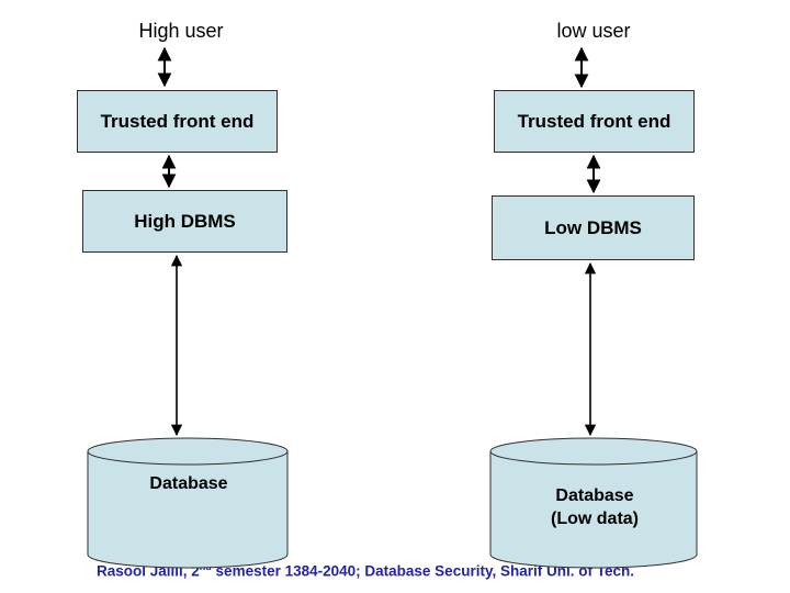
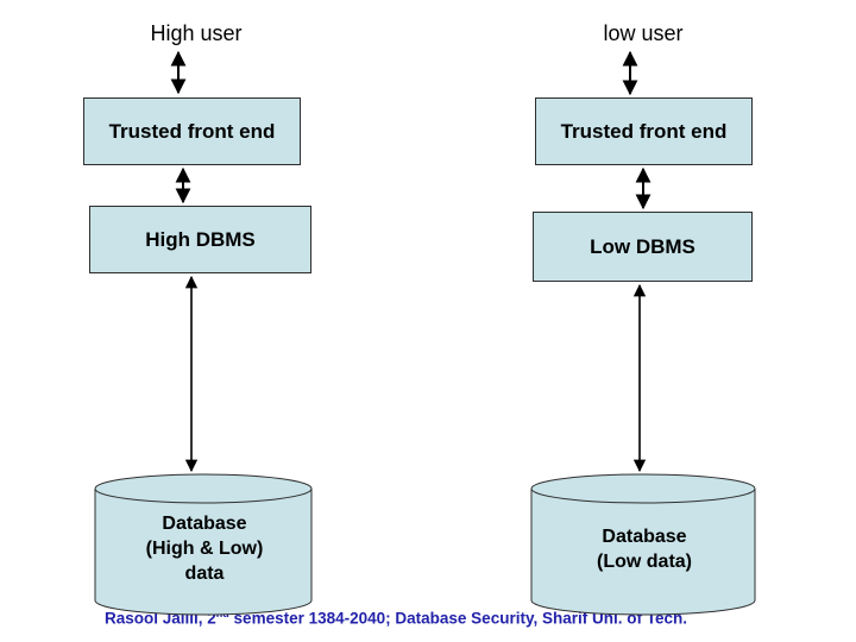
  High user
  low user
  Trusted front end
  Trusted front end
  High DBMS
  Low DBMS
  Database
+ (High & Low)
+ data
  Database
  (Low data)
  Rasool Jalili, 2 semester 1384-2040; Database Security, Sharif Uni. of Tech.
